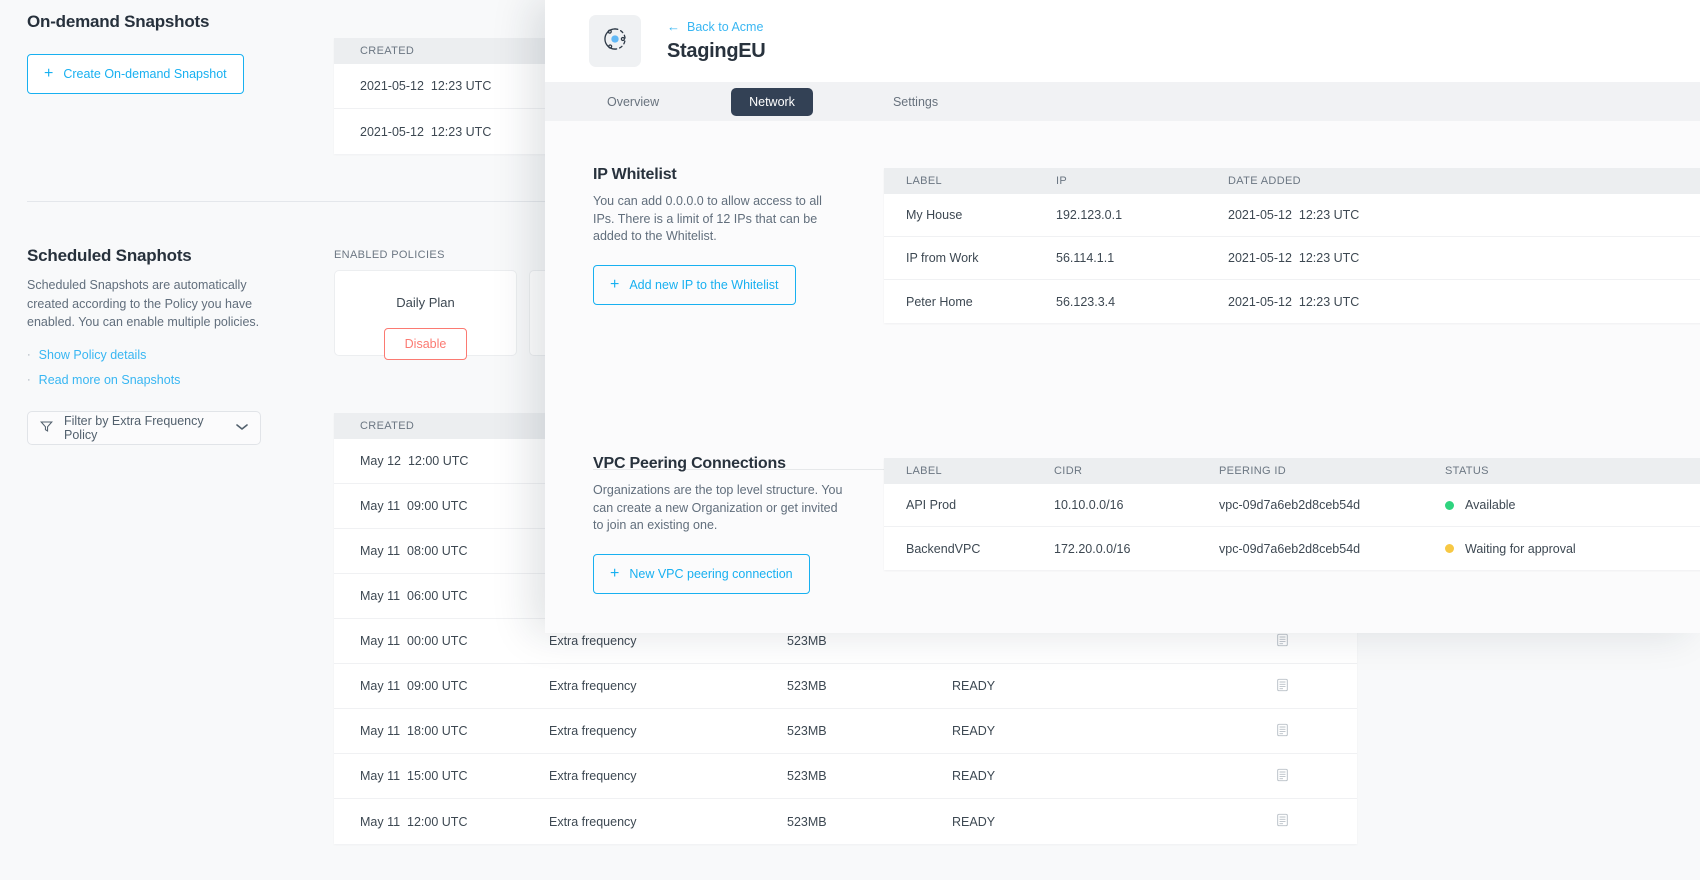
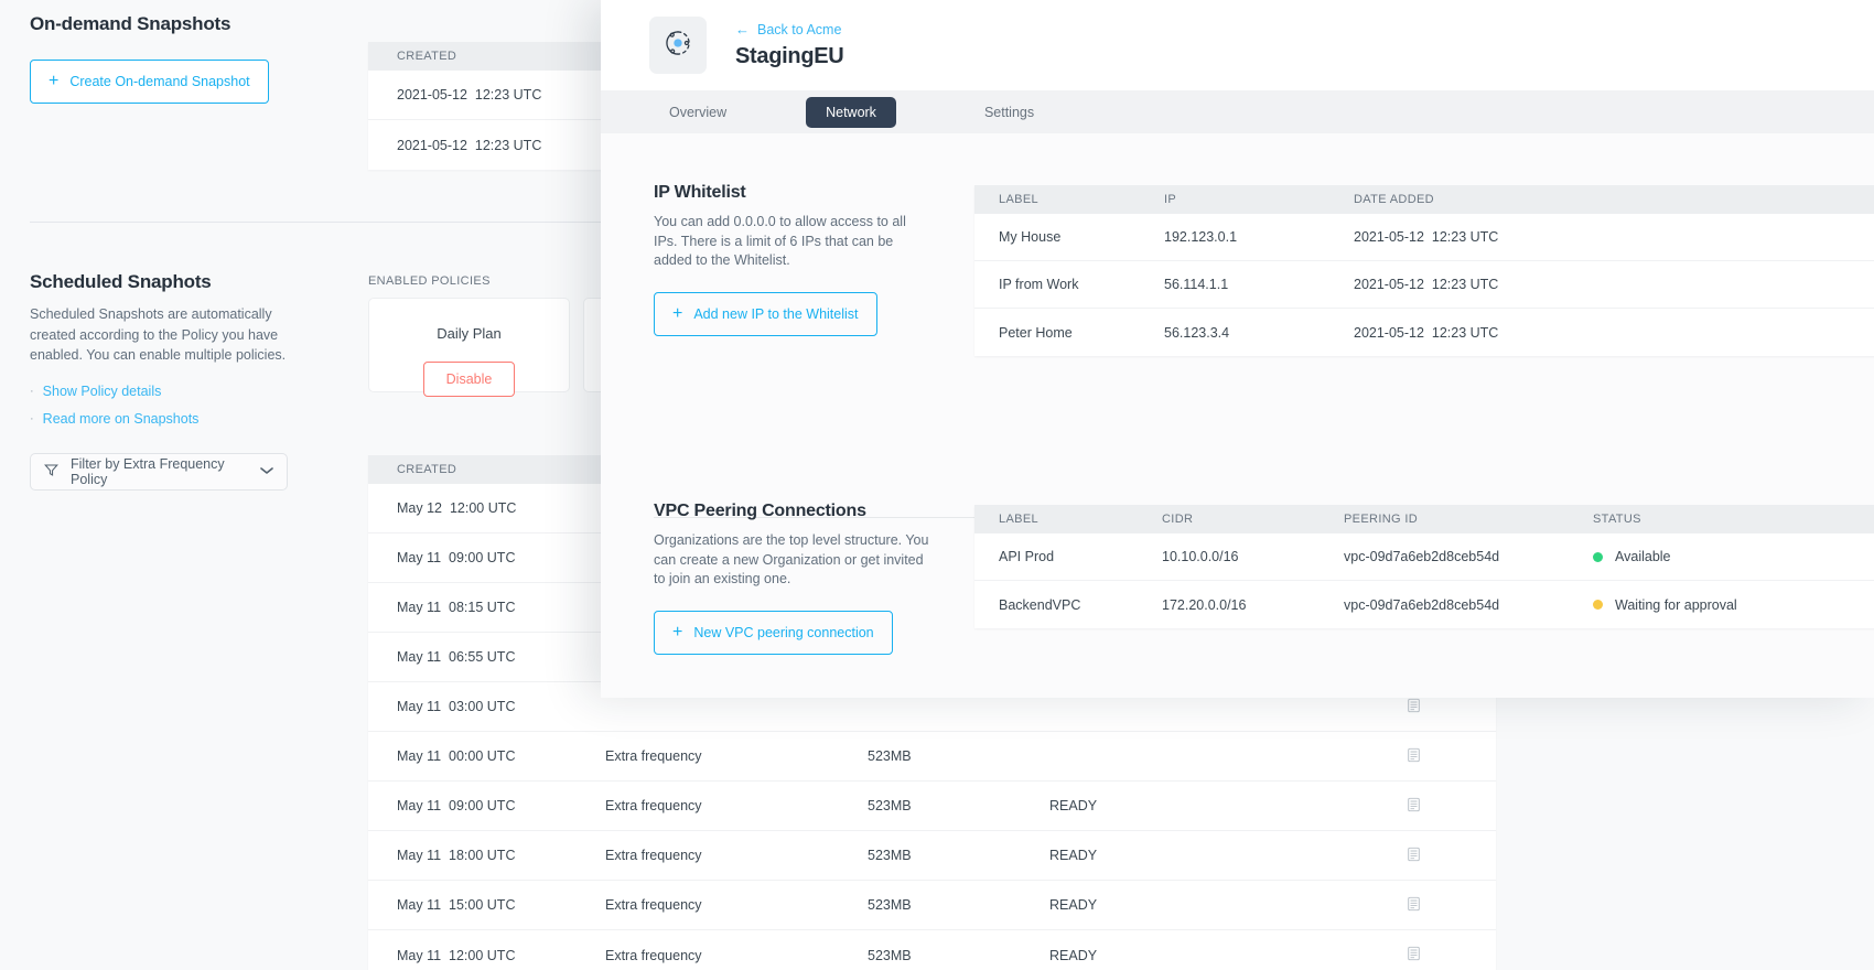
  On-demand Snapshots
  +
  Create On-demand Snapshot
  CREATED
  2021-05-12 12:23 UTC
  2021-05-12 12:23 UTC
  Scheduled Snaphots
  Scheduled Snapshots are automatically created according to the Policy you have enabled. You can enable multiple policies.
  ·
  Show Policy details
  ·
  Read more on Snapshots
  Filter by Extra Frequency Policy
  ENABLED POLICIES
  Daily Plan
  Disable
  CREATED
  May 12 12:00 UTC
  May 11 09:00 UTC
- May 11 08:00 UTC
+ May 11 08:15 UTC
- May 11 06:00 UTC
+ May 11 06:55 UTC
+ May 11 03:00 UTC
  May 11 00:00 UTC
  Extra frequency
  523MB
  May 11 09:00 UTC
  Extra frequency
  523MB
  READY
  May 11 18:00 UTC
  Extra frequency
  523MB
  READY
  May 11 15:00 UTC
  Extra frequency
  523MB
  READY
  May 11 12:00 UTC
  Extra frequency
  523MB
  READY
  ←
  Back to Acme
  StagingEU
  Overview
  Network
  Settings
  IP Whitelist
- You can add 0.0.0.0 to allow access to all IPs. There is a limit of 12 IPs that can be added to the Whitelist.
+ You can add 0.0.0.0 to allow access to all IPs. There is a limit of 6 IPs that can be added to the Whitelist.
  +
  Add new IP to the Whitelist
  LABEL
  IP
  DATE ADDED
  My House
  192.123.0.1
  2021-05-12 12:23 UTC
  IP from Work
  56.114.1.1
  2021-05-12 12:23 UTC
  Peter Home
  56.123.3.4
  2021-05-12 12:23 UTC
  VPC Peering Connections
  Organizations are the top level structure. You can create a new Organization or get invited to join an existing one.
  +
  New VPC peering connection
  LABEL
  CIDR
  PEERING ID
  STATUS
  API Prod
  10.10.0.0/16
  vpc-09d7a6eb2d8ceb54d
  Available
  BackendVPC
  172.20.0.0/16
  vpc-09d7a6eb2d8ceb54d
  Waiting for approval
